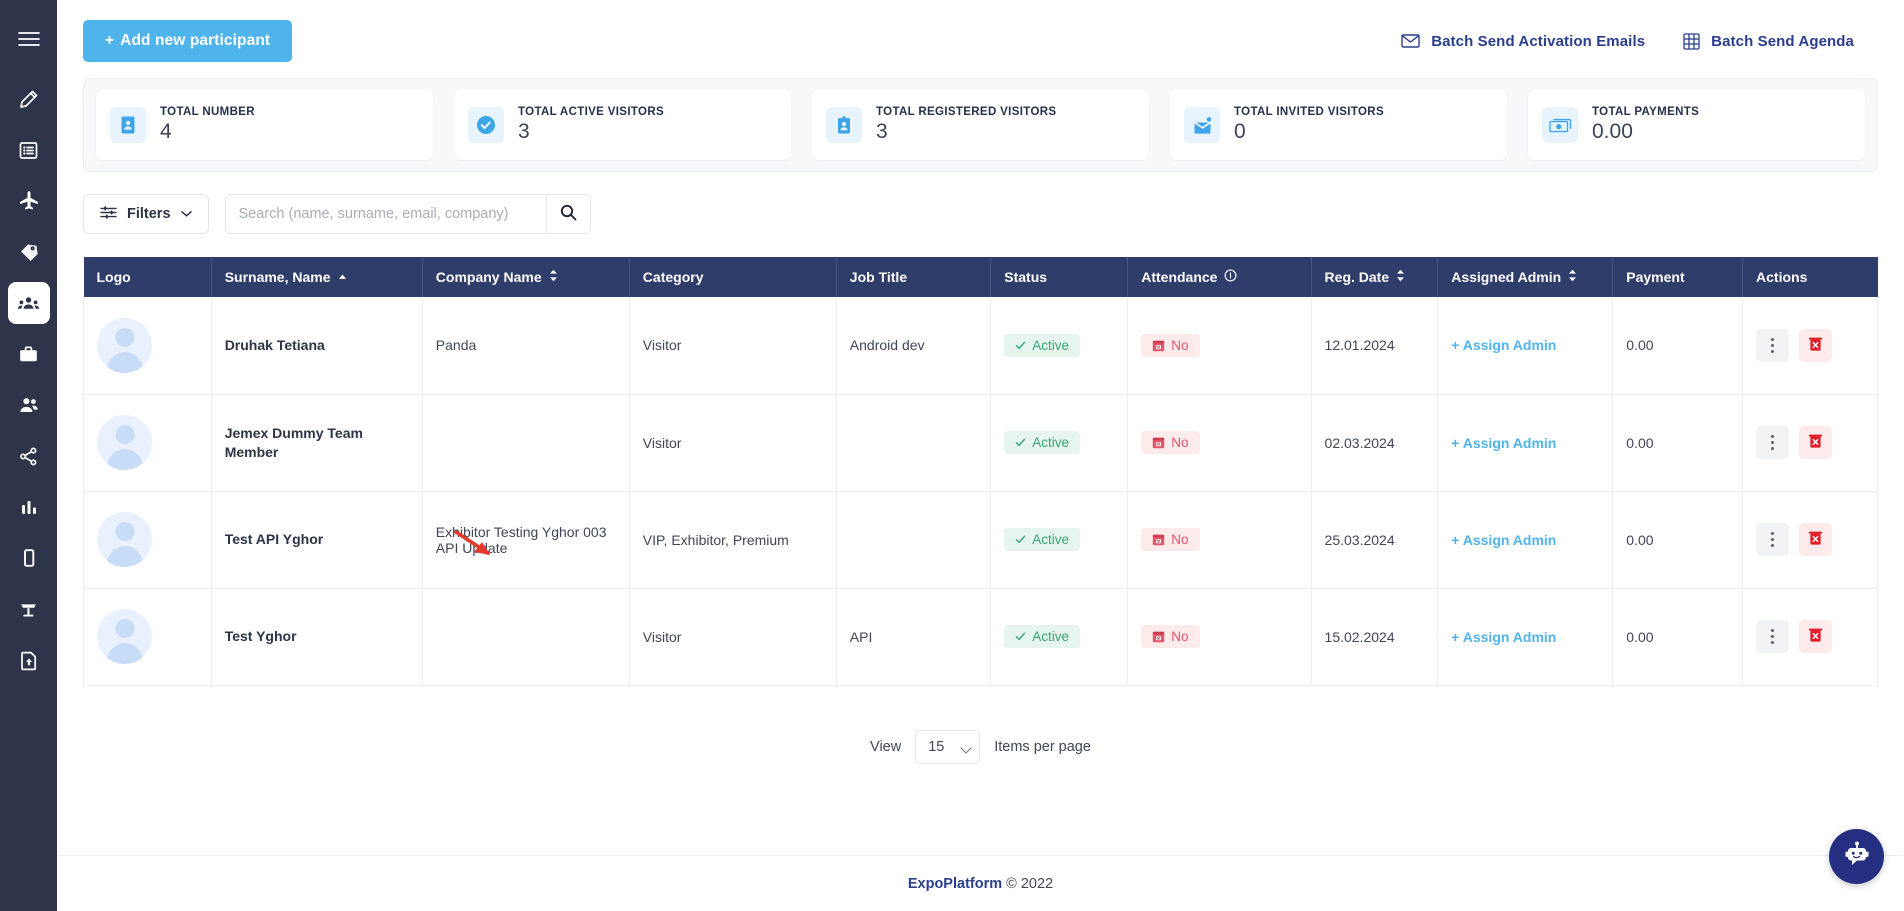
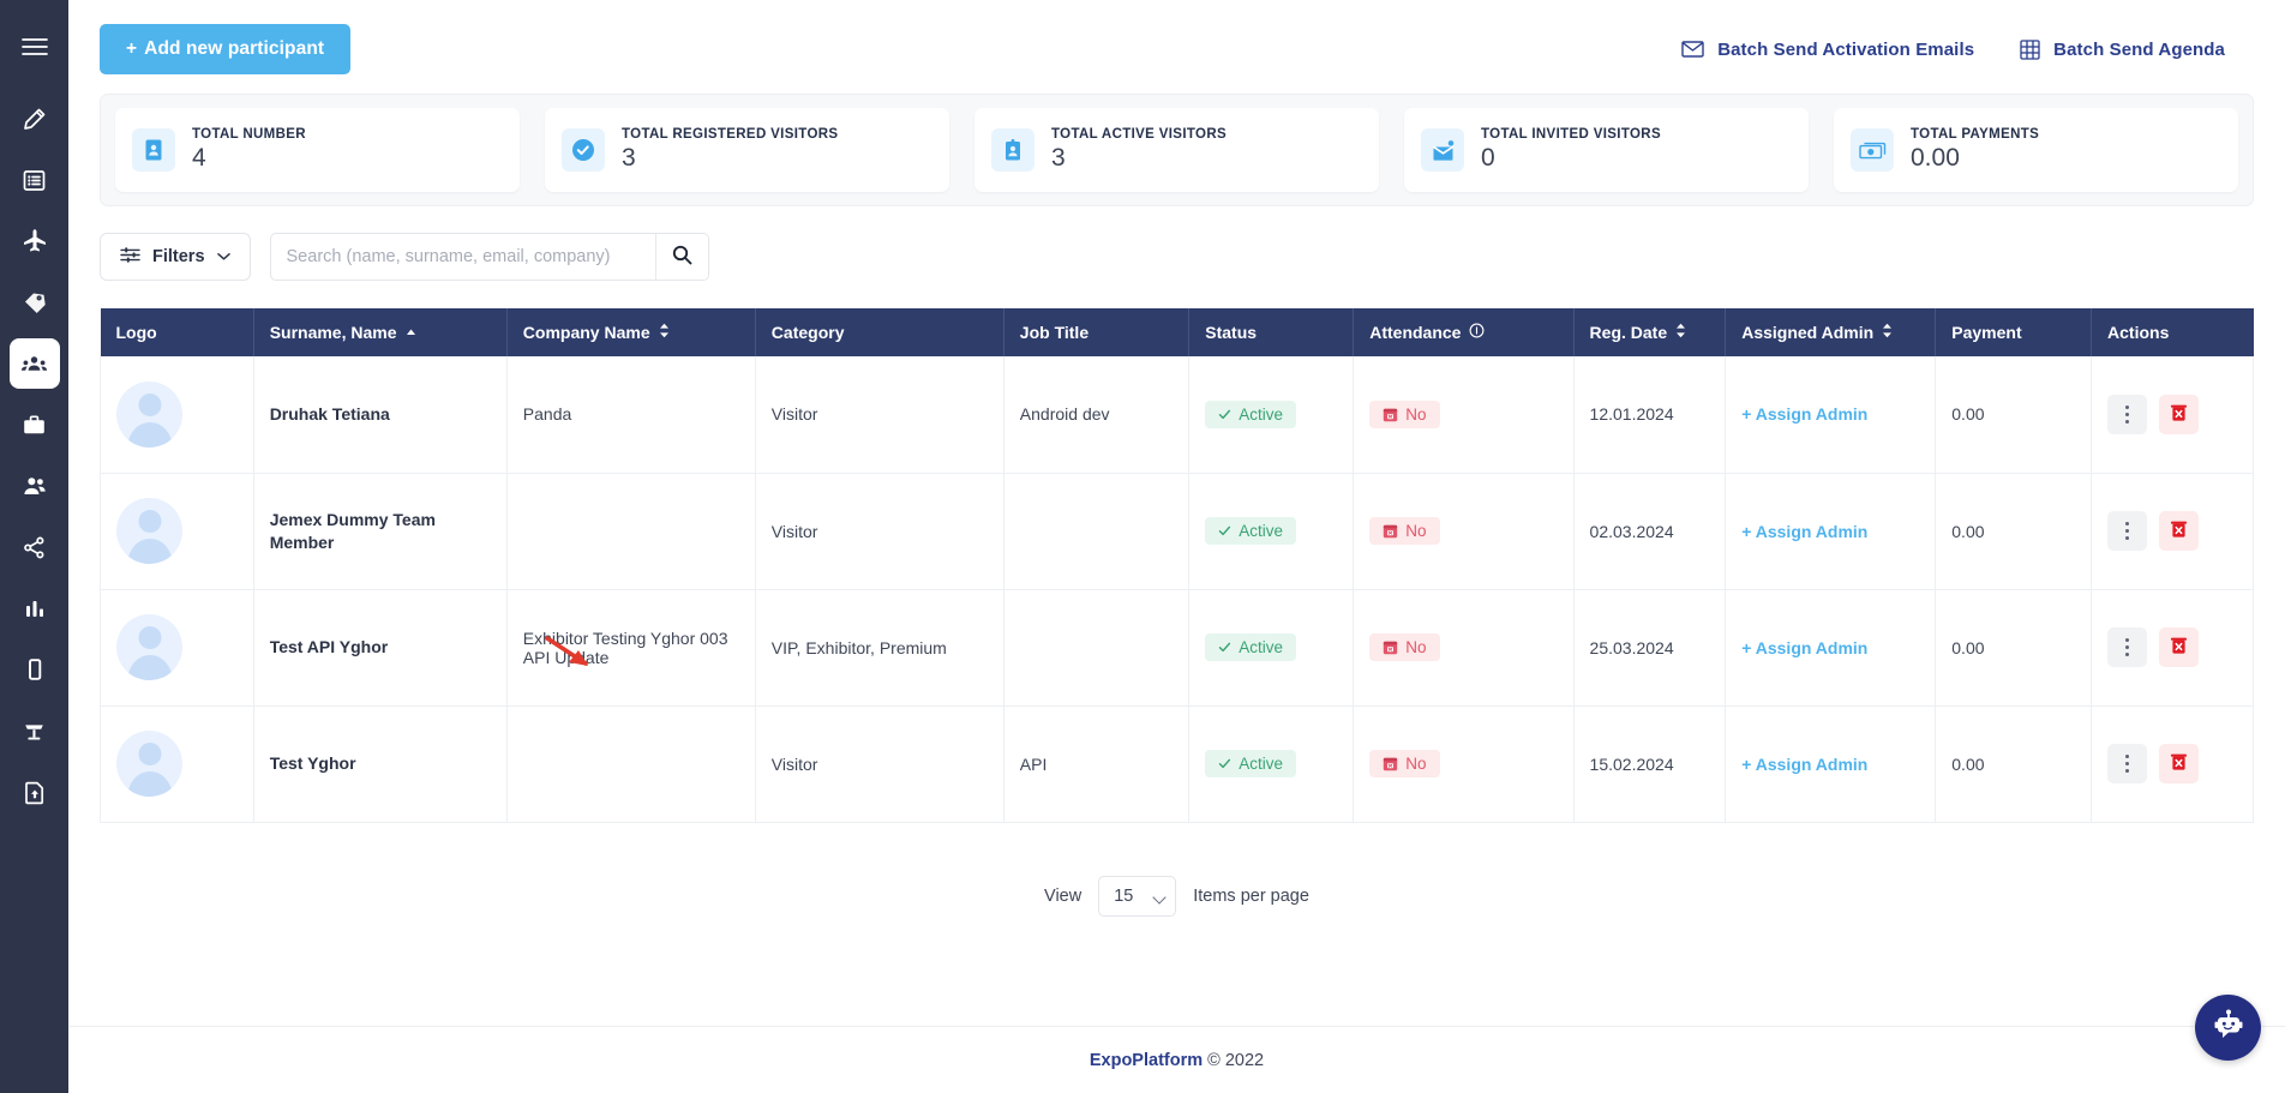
  + Add new participant
  Batch Send Activation Emails
  Batch Send Agenda
  TOTAL NUMBER
  4
- TOTAL ACTIVE VISITORS
+ TOTAL REGISTERED VISITORS
  3
- TOTAL REGISTERED VISITORS
+ TOTAL ACTIVE VISITORS
  3
  TOTAL INVITED VISITORS
  0
  TOTAL PAYMENTS
  0.00
  Filters
  Search (name, surname, email, company)
  Logo	Surname, Name	Company Name	Category	Job Title	Status	Attendance	Reg. Date	Assigned Admin	Payment	Actions
  	Druhak Tetiana	Panda	Visitor	Android dev	Active	No	12.01.2024	+ Assign Admin	0.00
  	Jemex Dummy Team Member		Visitor		Active	No	02.03.2024	+ Assign Admin	0.00
  	Test API Yghor	Exibitor Testing Yghor 003 API Upate	VIP, Exhibitor, Premium		Active	No	25.03.2024	+ Assign Admin	0.00
  	Test Yghor		Visitor	API	Active	No	15.02.2024	+ Assign Admin	0.00
  View
  15
  Items per page
  ExpoPlatform © 2022
